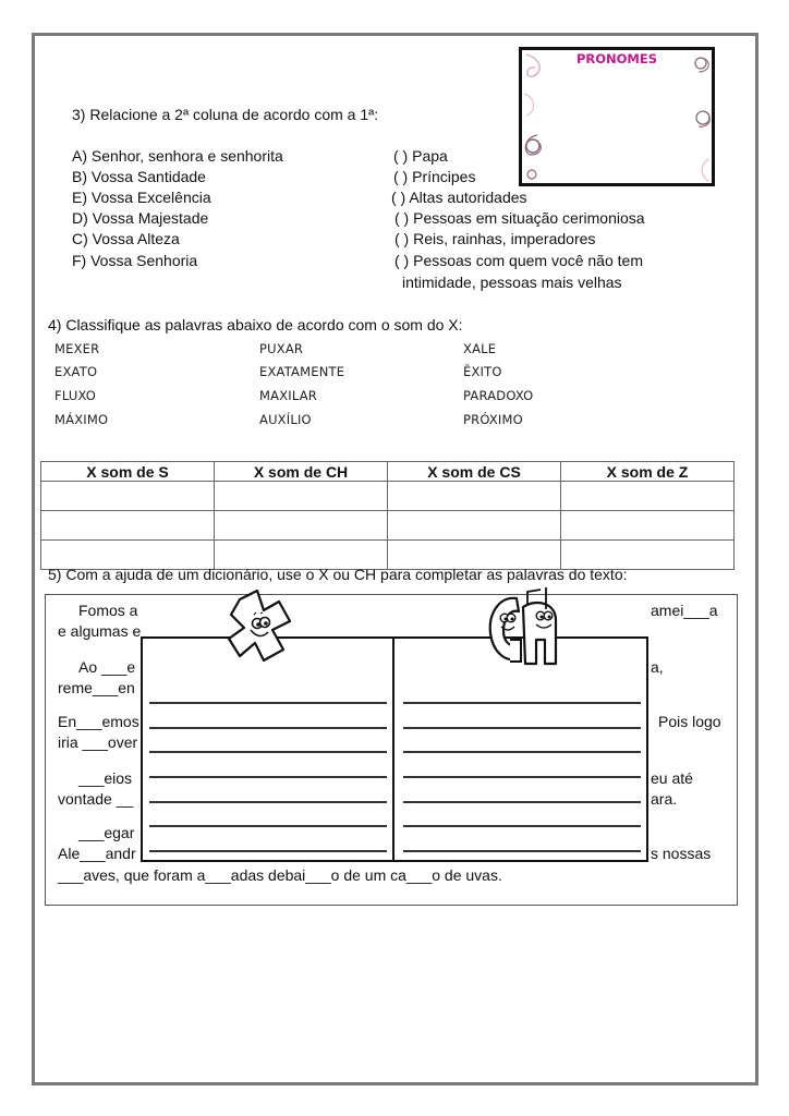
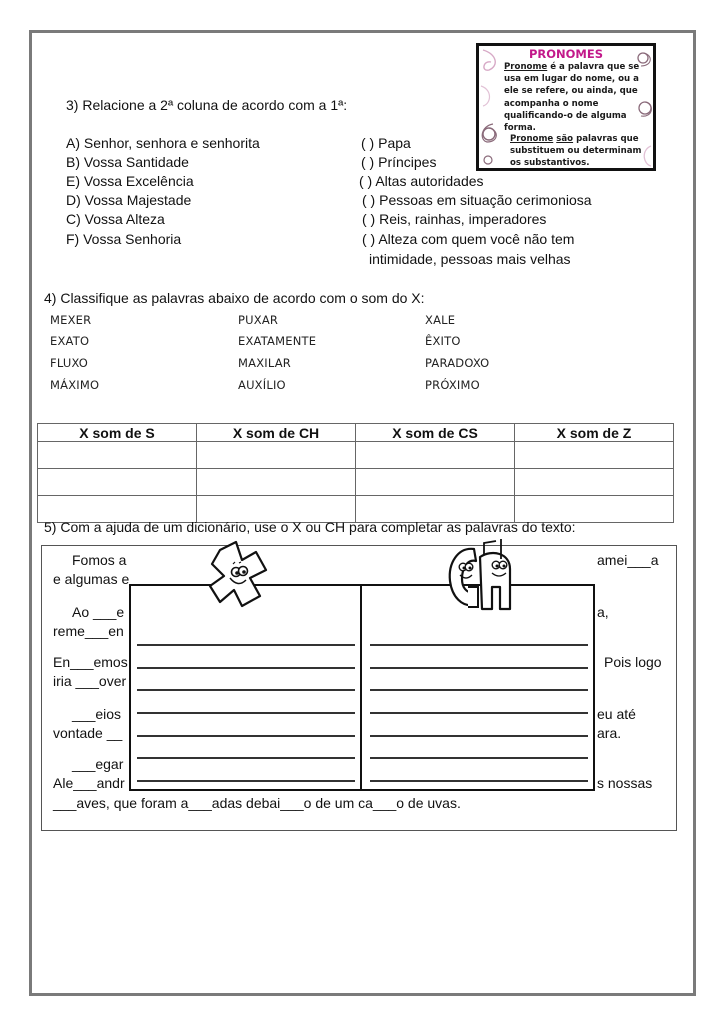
  PRONOMES
+ Pronome é a palavra que se usa em lugar do nome, ou a ele se refere, ou ainda, que acompanha o nome qualificando-o de alguma forma.
+ Pronome são palavras que substituem ou determinam os substantivos.
  3) Relacione a 2ª coluna de acordo com a 1ª:
  A) Senhor, senhora e senhorita
  B) Vossa Santidade
  E) Vossa Excelência
  D) Vossa Majestade
  C) Vossa Alteza
  F) Vossa Senhoria
  ( ) Papa
  ( ) Príncipes
  ( ) Altas autoridades
  ( ) Pessoas em situação cerimoniosa
  ( ) Reis, rainhas, imperadores
- ( ) Pessoas com quem você não tem
+ ( ) Alteza com quem você não tem
  intimidade, pessoas mais velhas
  4) Classifique as palavras abaixo de acordo com o som do X:
  MEXER
  PUXAR
  XALE
  EXATO
  EXATAMENTE
  ÊXITO
  FLUXO
  MAXILAR
  PARADOXO
  MÁXIMO
  AUXÍLIO
  PRÓXIMO
  X som de S	X som de CH	X som de CS	X som de Z
  5) Com a ajuda de um dicionário, use o X ou CH para completar as palavras do texto:
  Fomos a
  amei___a
  e algumas e
  Ao ___e
  a,
  reme___en
  En___emos
  Pois logo
  iria ___over
  ___eios
  eu até
  vontade __
  ara.
  ___egar
  Ale___andr
  s nossas
  ___aves, que foram a___adas debai___o de um ca___o de uvas.
